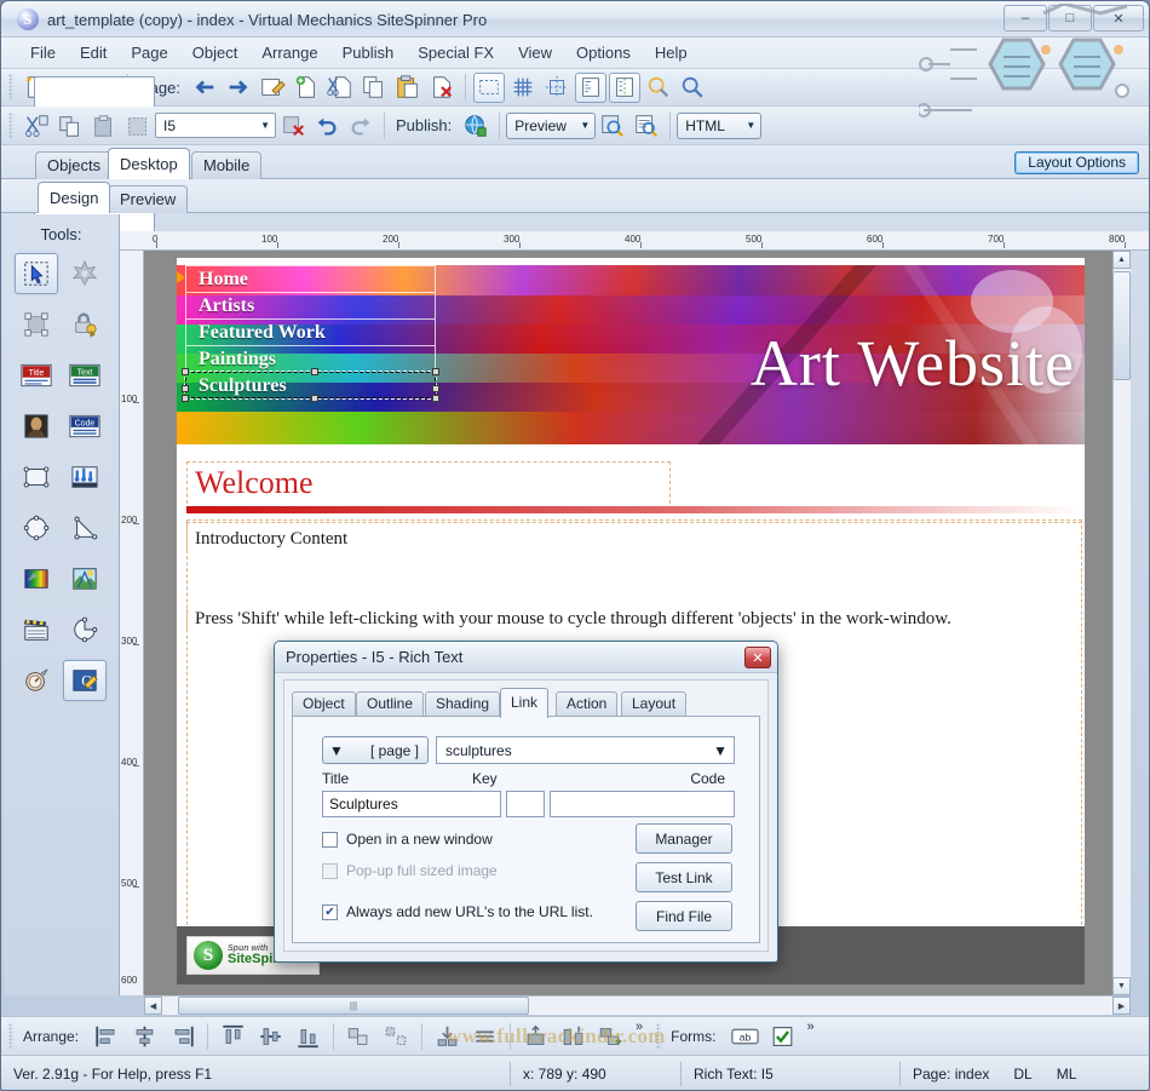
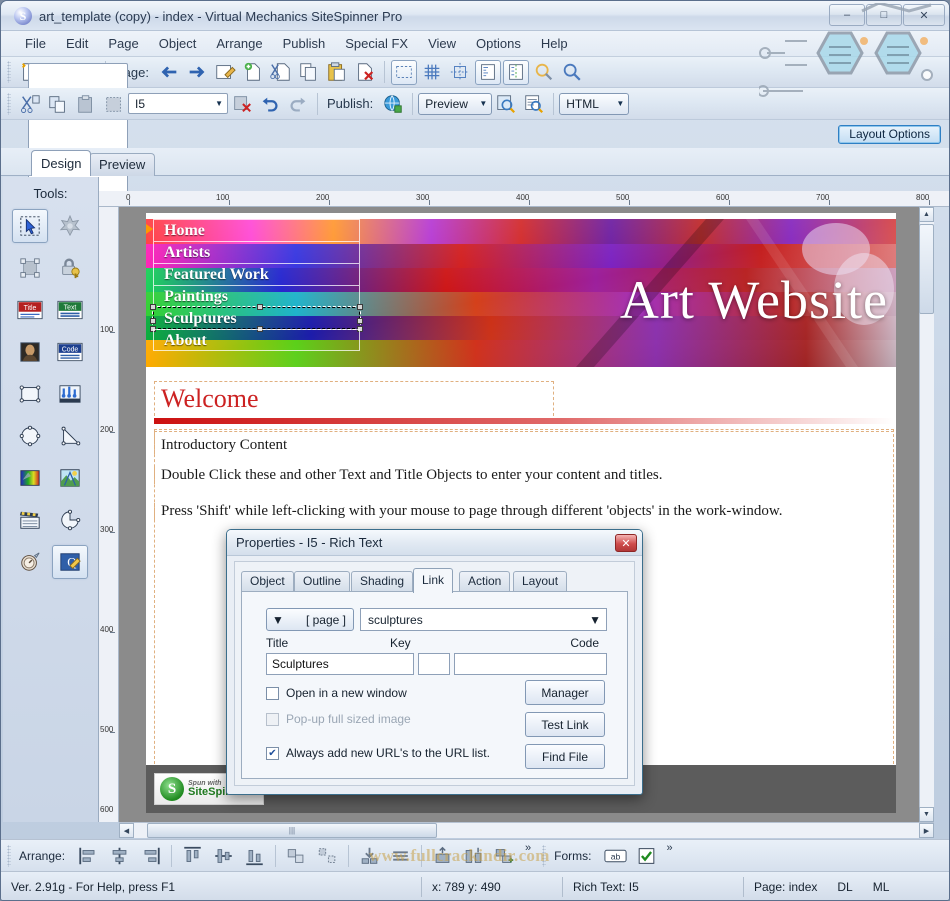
  S
  art_template (copy) - index - Virtual Mechanics SiteSpinner Pro
  –
  □
  ✕
  File
  Edit
  Page
  Object
  Arrange
  Publish
  Special FX
  View
  Options
  Help
  I5
  ▼
  Publish:
  Preview
  ▼
  HTML
  ▼
- Objects
- Desktop
- Mobile
  Layout Options
  Design
  Preview
  Tools:
  Q
  0
  100
  200
  300
  400
  500
  600
  700
  800
  100
  200
  300
  400
  500
  600
  Home
  Artists
  Featured Work
  Paintings
  Sculptures
+ About
  Art Website
  Welcome
  Introductory Content
+ Double Click these and other Text and Title Objects to enter your content and titles.
- Press 'Shift' while left-clicking with your mouse to cycle through different 'objects' in the work-window.
+ Press 'Shift' while left-clicking with your mouse to page through different 'objects' in the work-window.
  S
  |||
  Properties - I5 - Rich Text
  ✕
  Object
  Outline
  Shading
  Link
  Action
  Layout
  ▼
  [ page ]
  sculptures
  ▼
  Title
  Key
  Code
  Sculptures
  Open in a new window
  Pop-up full sized image
  ✔
  Always add new URL's to the URL list.
  Manager
  Test Link
  Find File
  Arrange:
  »
  Forms:
  ab
  »
  www.fullcrackindir.com
  Ver. 2.91g - For Help, press F1
  x: 789 y: 490
  Rich Text: I5
  Page: index
  DL
  ML
